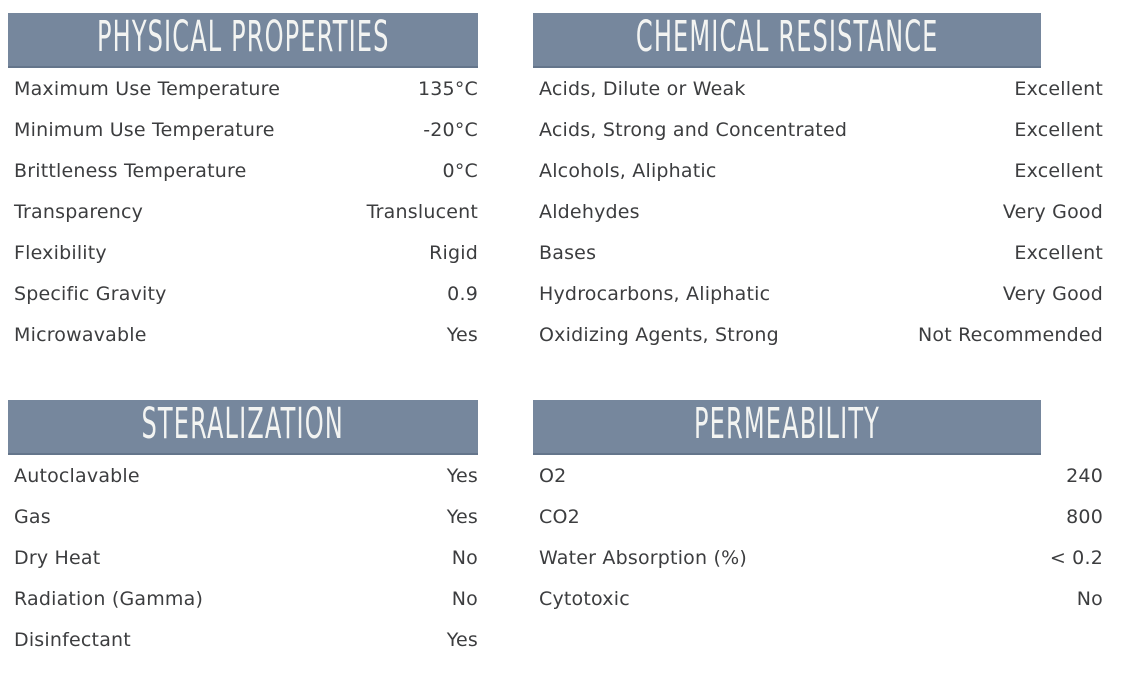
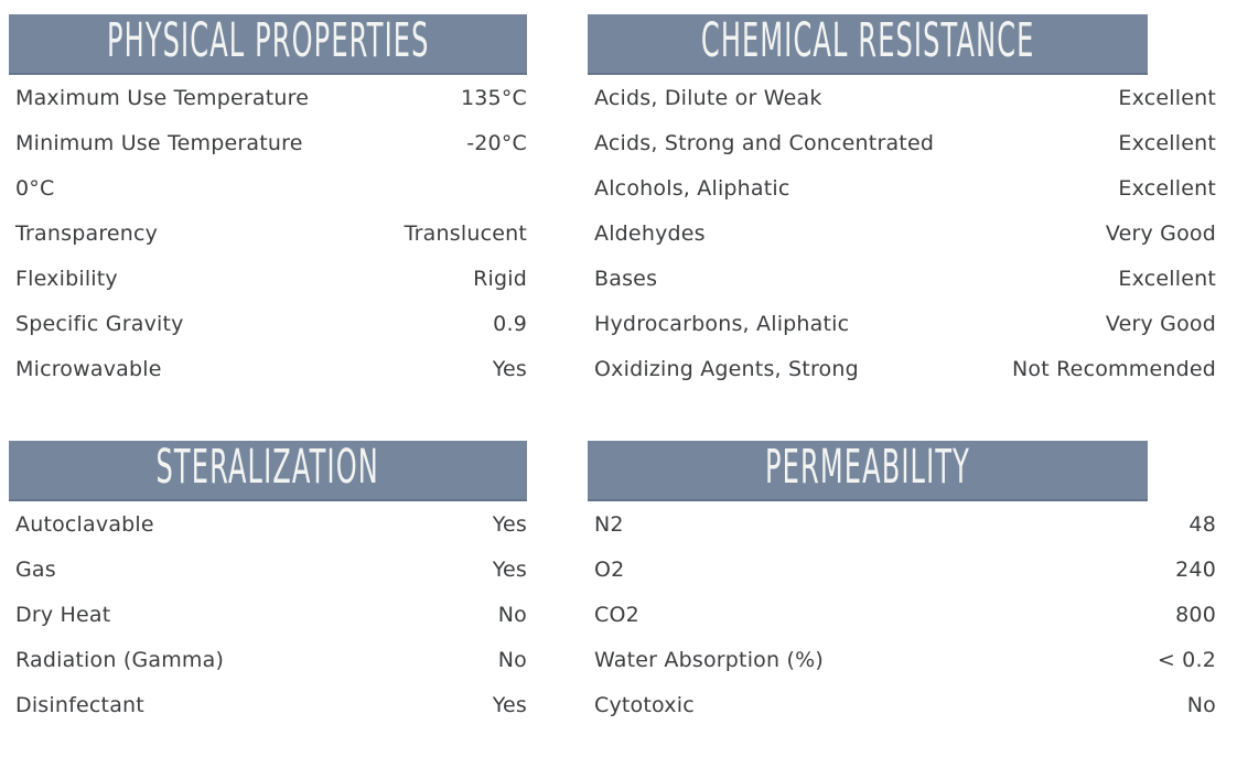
  PHYSICAL PROPERTIES
  Maximum Use Temperature
  135°C
  Minimum Use Temperature
  -20°C
- Brittleness Temperature
  0°C
  Transparency
  Translucent
  Flexibility
  Rigid
  Specific Gravity
  0.9
  Microwavable
  Yes
  CHEMICAL RESISTANCE
  Acids, Dilute or Weak
  Excellent
  Acids, Strong and Concentrated
  Excellent
  Alcohols, Aliphatic
  Excellent
  Aldehydes
  Very Good
  Bases
  Excellent
  Hydrocarbons, Aliphatic
  Very Good
  Oxidizing Agents, Strong
  Not Recommended
  STERALIZATION
  Autoclavable
  Yes
  Gas
  Yes
  Dry Heat
  No
  Radiation (Gamma)
  No
  Disinfectant
  Yes
  PERMEABILITY
+ N2
+ 48
  O2
  240
  CO2
  800
  Water Absorption (%)
  < 0.2
  Cytotoxic
  No
